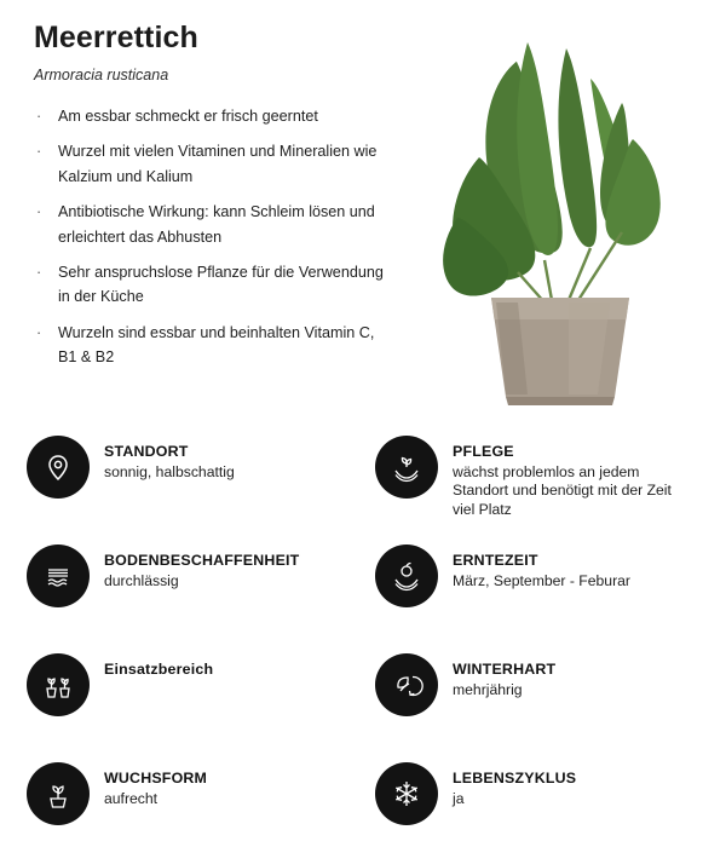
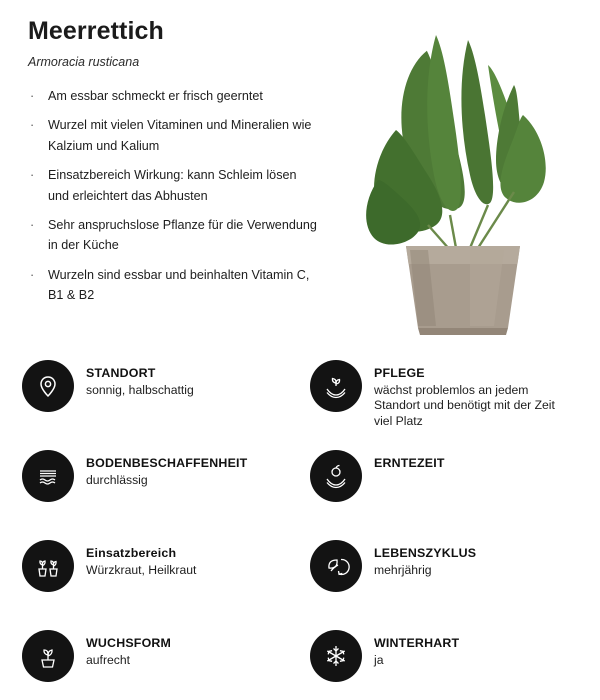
  Meerrettich
  Armoracia rusticana
  ·
  Am essbar schmeckt er frisch geerntet
  ·
  Wurzel mit vielen Vitaminen und Mineralien wie Kalzium und Kalium
  ·
- Antibiotische Wirkung: kann Schleim lösen und erleichtert das Abhusten
+ Einsatzbereich Wirkung: kann Schleim lösen und erleichtert das Abhusten
  ·
  Sehr anspruchslose Pflanze für die Verwendung in der Küche
  ·
  Wurzeln sind essbar und beinhalten Vitamin C, B1 & B2
  STANDORT
  sonnig, halbschattig
  BODENBESCHAFFENHEIT
  durchlässig
  Einsatzbereich
+ Würzkraut, Heilkraut
  WUCHSFORM
  aufrecht
  PFLEGE
  wächst problemlos an jedem Standort und benötigt mit der Zeit viel Platz
  ERNTEZEIT
- März, September - Feburar
- WINTERHART
+ LEBENSZYKLUS
  mehrjährig
- LEBENSZYKLUS
+ WINTERHART
  ja
